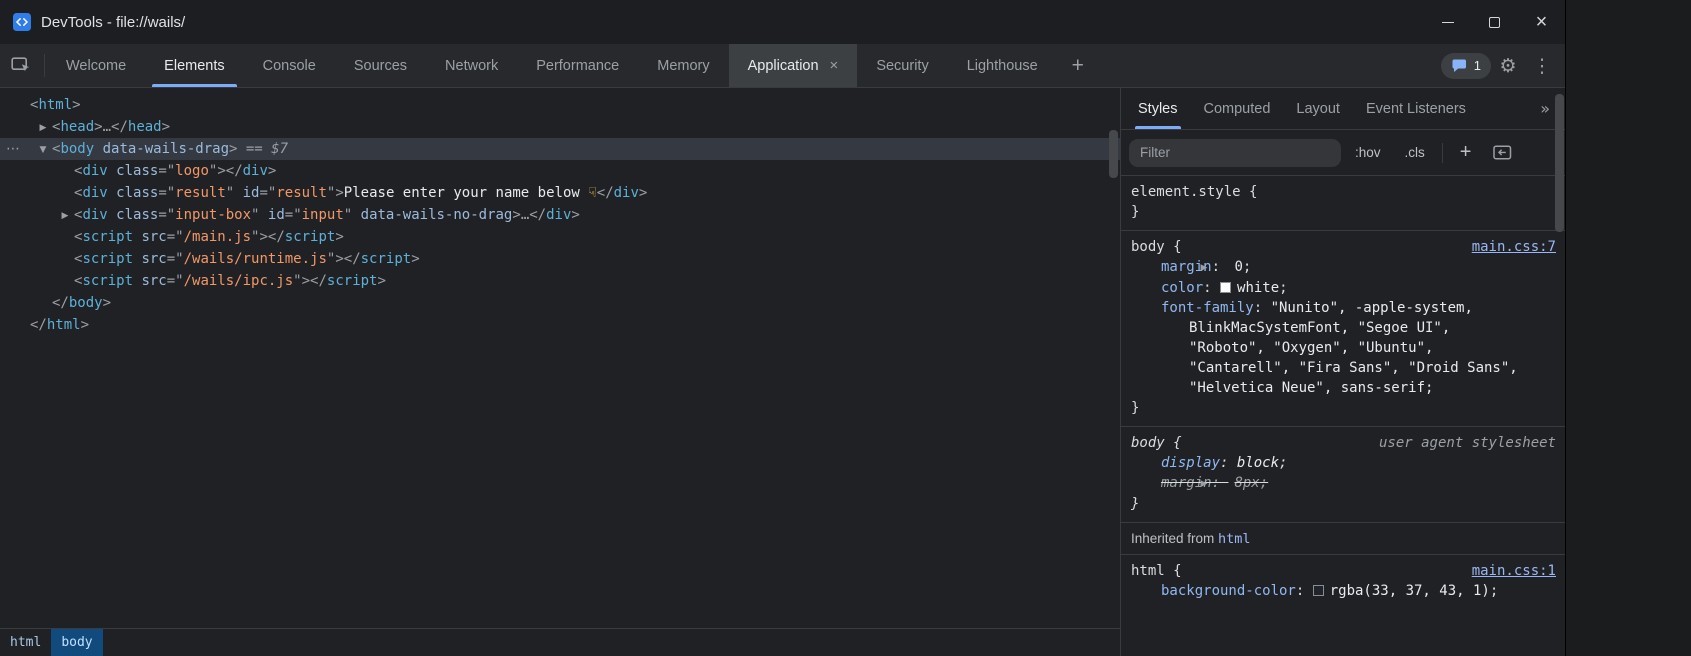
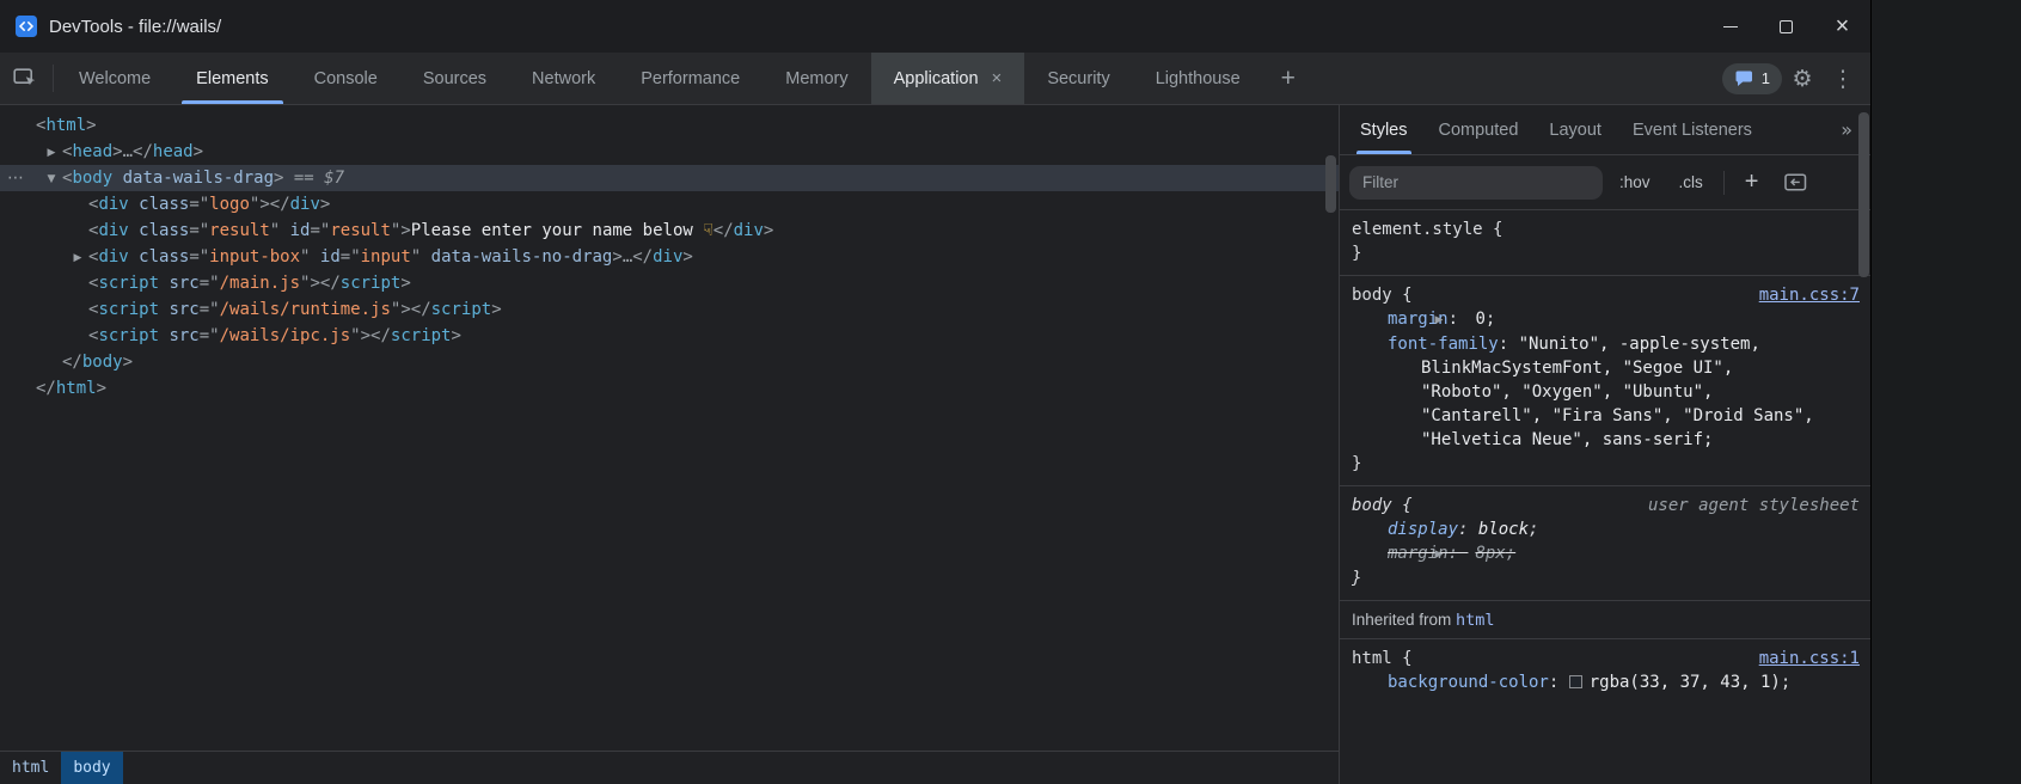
  DevTools - file://wails/
  ×
  Welcome
  Elements
  Console
  Sources
  Network
  Performance
  Memory
  Application
  ×
  Security
  Lighthouse
  +
  1
  ⚙
  ⋮
  <html>
  ▶ <head>…</head>
  ⋯
  ▼ <body data-wails-drag> == $7
  <div class="logo"></div>
  <div class="result" id="result">Please enter your name below ☟</div>
  ▶ <div class="input-box" id="input" data-wails-no-drag>…</div>
  <script src="/main.js"></script>
  <script src="/wails/runtime.js"></script>
  <script src="/wails/ipc.js"></script>
  </body>
  </html>
  html
  body
  Styles
  Computed
  Layout
  Event Listeners
  »
  Filter
  :hov
  .cls
  +
  element.style
  {
  }
  body
  {
  main.css:7
  margin: ▶ 0;
- color: white;
  font-family: "Nunito", -apple-system,
  BlinkMacSystemFont, "Segoe UI",
  "Roboto", "Oxygen", "Ubuntu",
  "Cantarell", "Fira Sans", "Droid Sans",
  "Helvetica Neue", sans-serif;
  }
  body
  {
  user agent stylesheet
  display: block;
  margin: ▶ 8px;
  }
  Inherited from html
  html
  {
  main.css:1
  background-color: rgba(33, 37, 43, 1);
